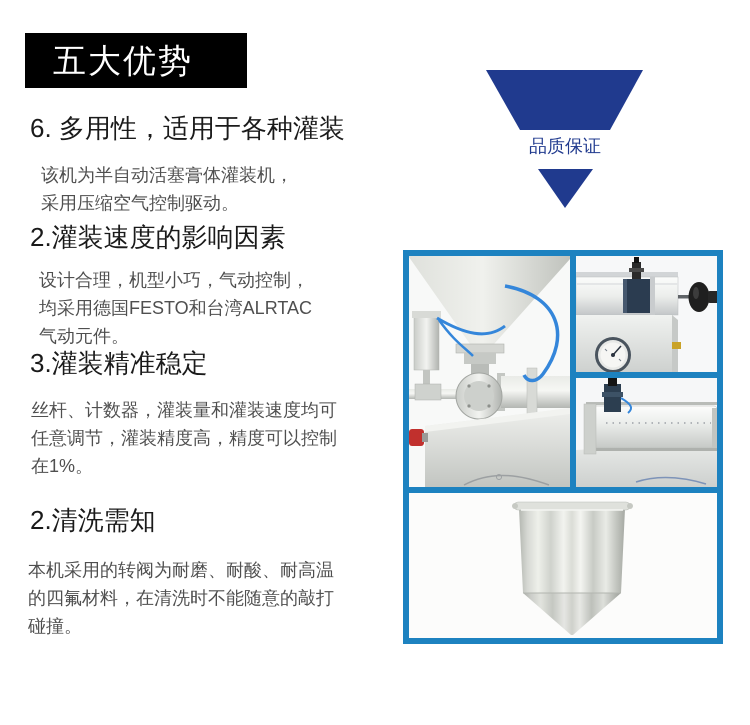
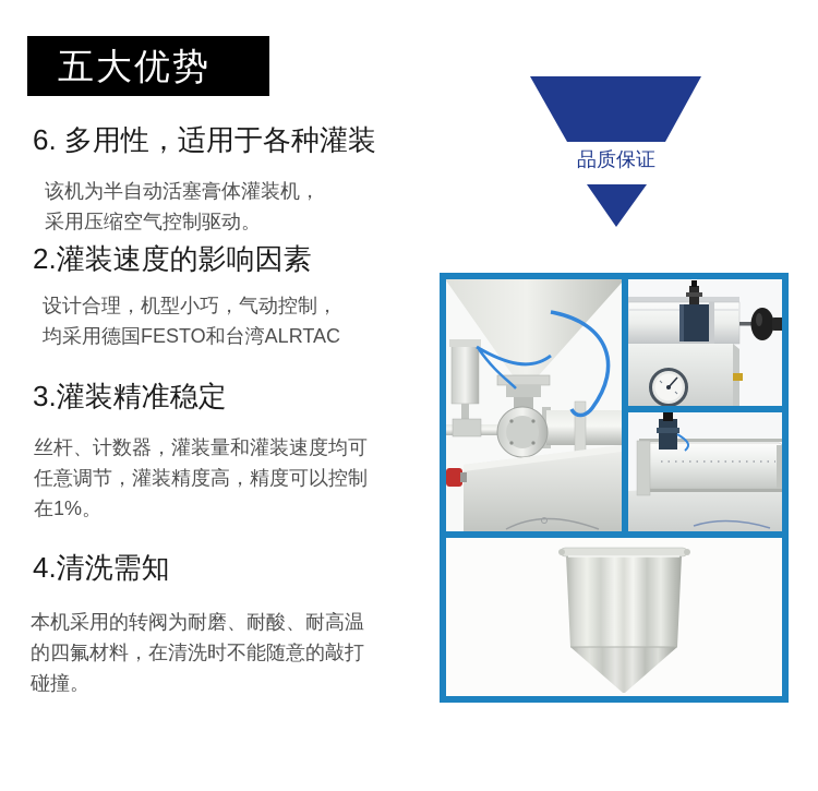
  五大优势
  6. 多用性，适用于各种灌装
  该机为半自动活塞膏体灌装机，
  采用压缩空气控制驱动。
  2.灌装速度的影响因素
  设计合理，机型小巧，气动控制，
  均采用德国FESTO和台湾ALRTAC
- 气动元件。
  3.灌装精准稳定
  丝杆、计数器，灌装量和灌装速度均可
  任意调节，灌装精度高，精度可以控制
  在1%。
- 2.清洗需知
+ 4.清洗需知
  本机采用的转阀为耐磨、耐酸、耐高温
  的四氟材料，在清洗时不能随意的敲打
  碰撞。
  品质保证
